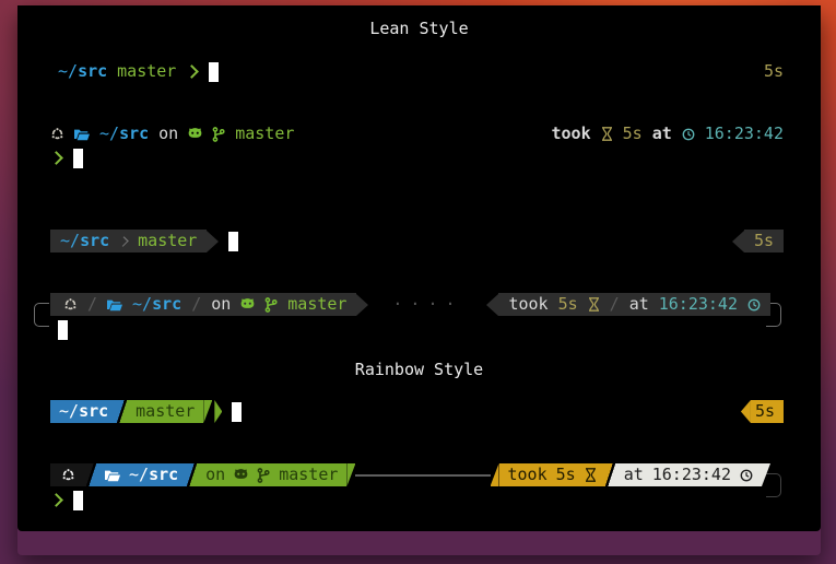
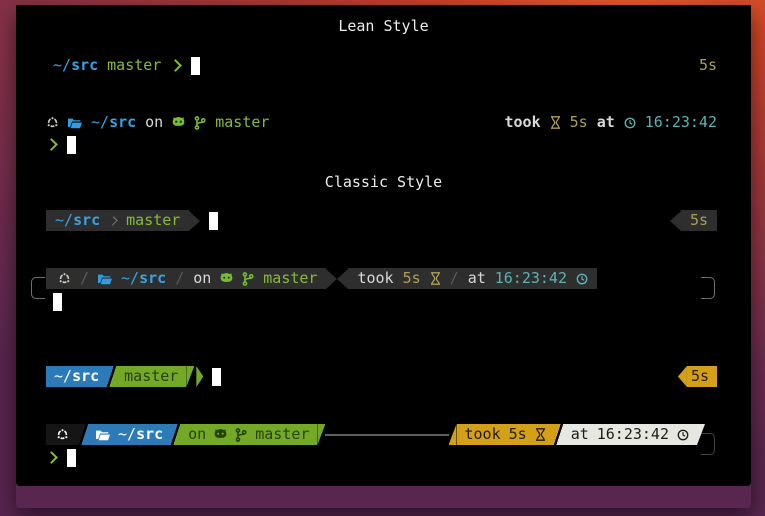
  Lean Style
  ~/src
  master
  5s
  ~/src
  on
  master
  took
  5s
  at
  16:23:42
+ Classic Style
  ~/src
  master
  5s
  /
  ~/src
  /
  on
  master
- ····
  took
  5s
  /
  at
  16:23:42
- Rainbow Style
  ~/src
  master
  5s
  ~/src
  on
  master
  took
  5s
  at
  16:23:42
